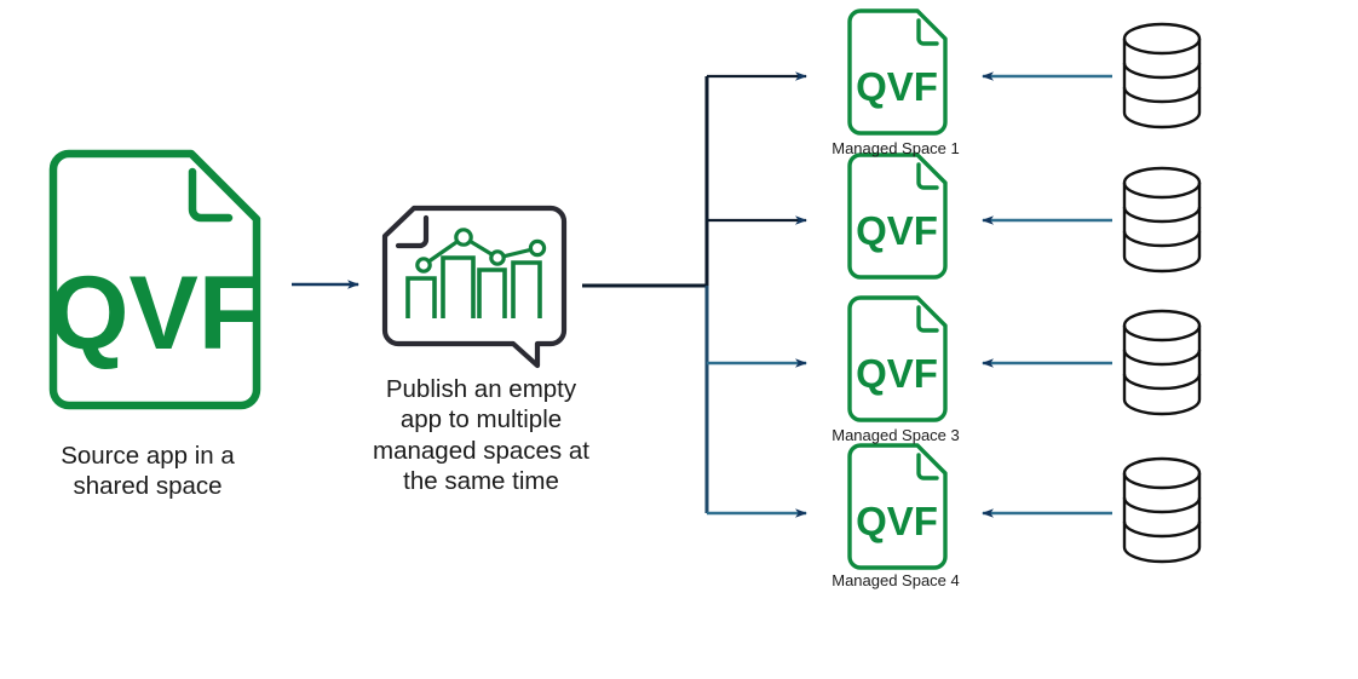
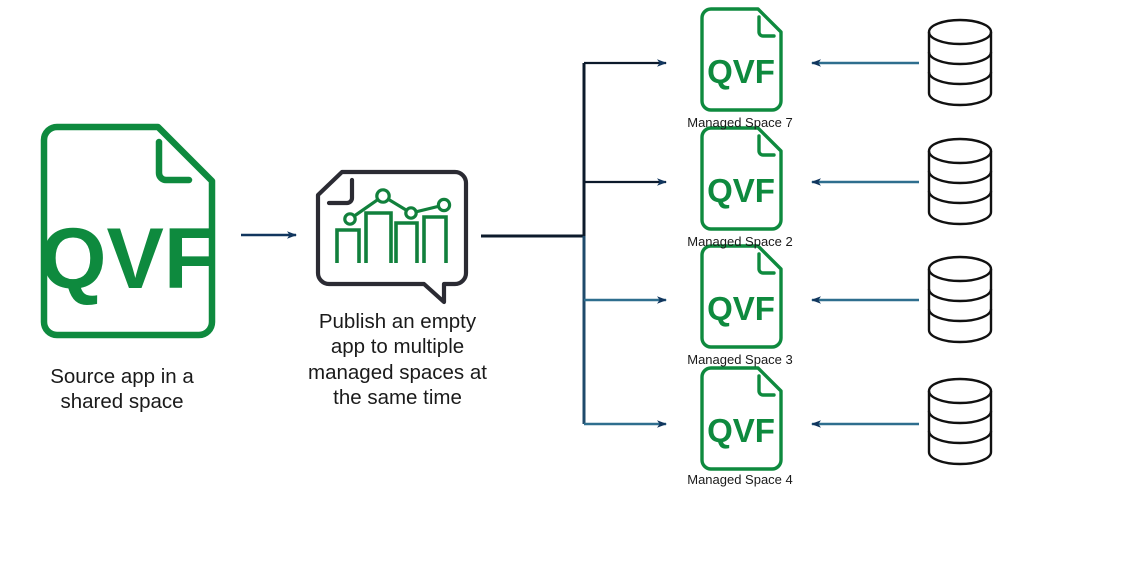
  QVF
  QVF
  QVF
  QVF
  QVF
  Source app in a
  shared space
  Publish an empty
  app to multiple
  managed spaces at
  the same time
- Managed Space 1
+ Managed Space 7
+ Managed Space 2
  Managed Space 3
  Managed Space 4
